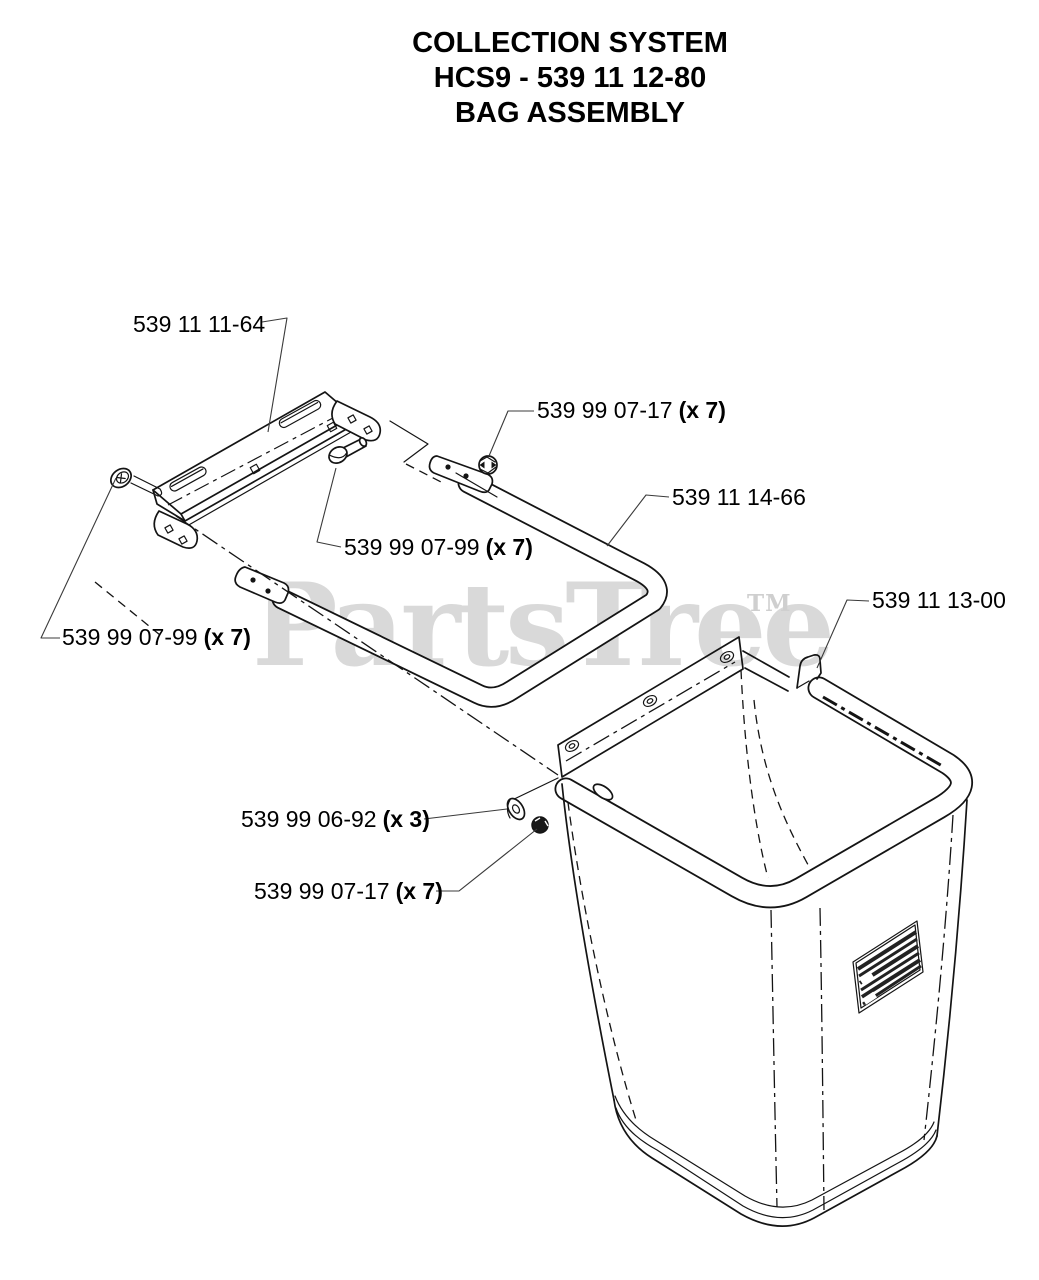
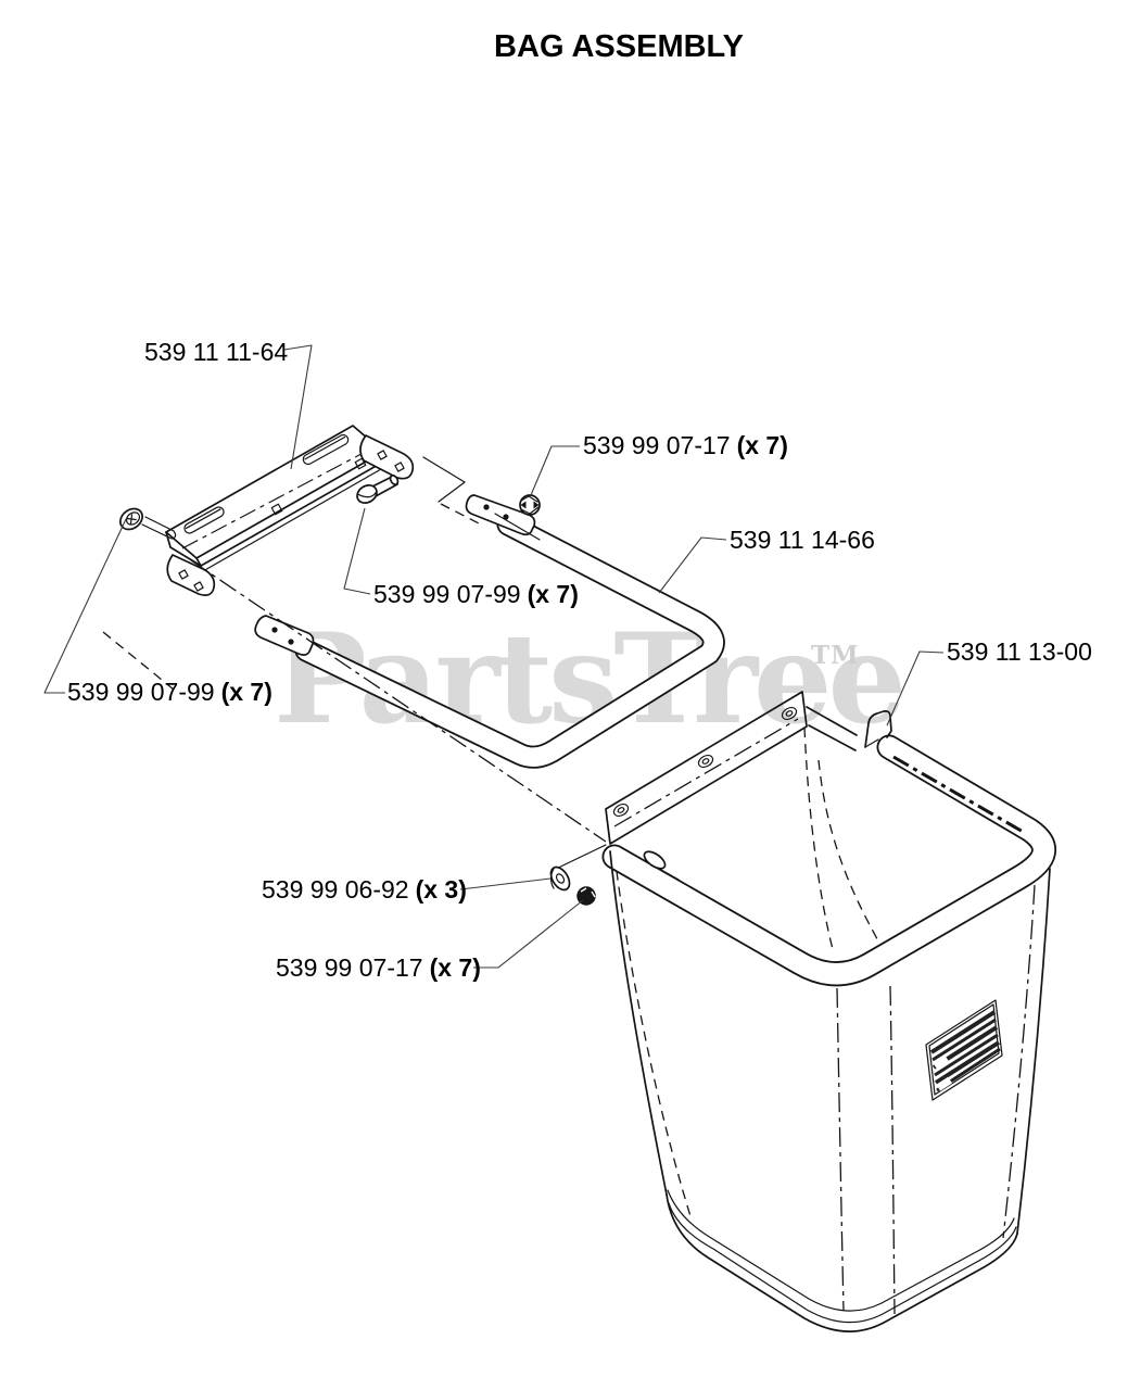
  Partsree
  TM
- COLLECTION SYSTEM
- HCS9 - 539 11 12-80
  BAG ASSEMBLY
  539 11 11-64
  539 99 07-17 (x 7)
  539 11 14-66
  539 99 07-99 (x 7)
  539 99 07-99 (x 7)
  539 11 13-00
  539 99 06-92 (x 3)
  539 99 07-17 (x 7)
